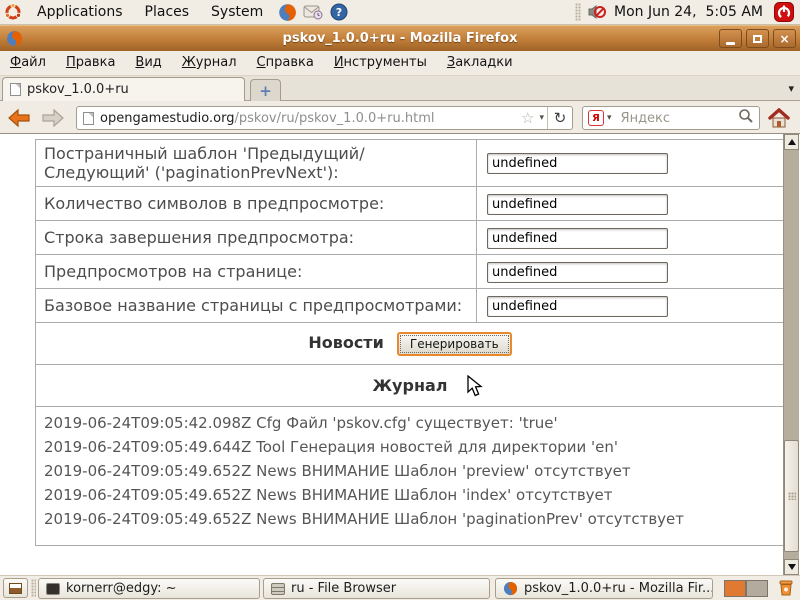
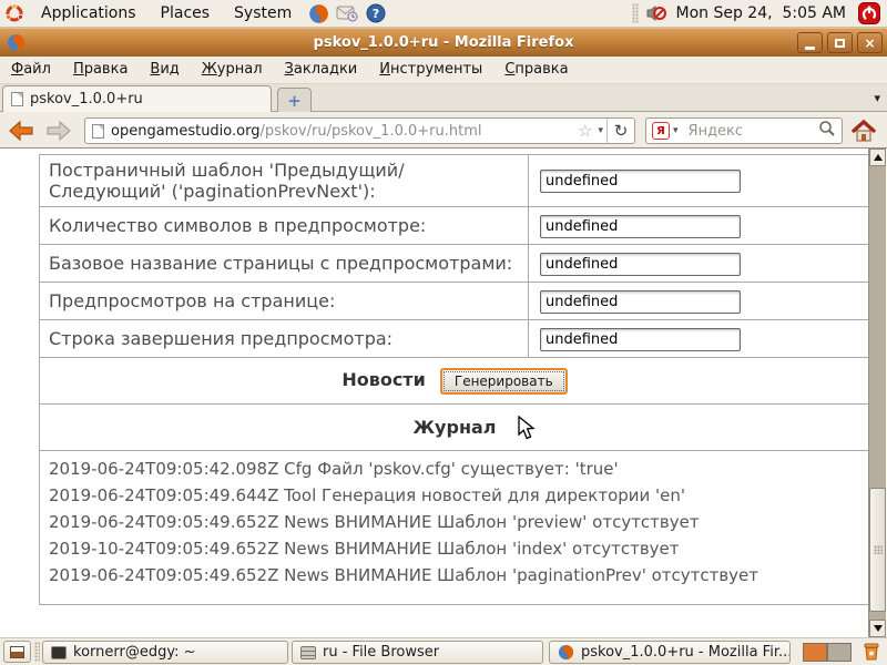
  Applications
  Places
  System
  ?
- Mon Jun 24, 5:05 AM
+ Mon Sep 24, 5:05 AM
  pskov_1.0.0+ru - Mozilla Firefox
  ×
  Файл
  Правка
  Вид
  Журнал
- Справка
+ Закладки
  Инструменты
- Закладки
+ Справка
  pskov_1.0.0+ru
  +
  ▾
  opengamestudio.org/pskov/ru/pskov_1.0.0+ru.html
  ☆
  ▾
  ↻
  Я
  ▾
  Яндекс
  Постраничный шаблон 'Предыдущий/Следующий' ('paginationPrevNext'):	undefined
  Количество символов в предпросмотре:	undefined
- Строка завершения предпросмотра:	undefined
+ Базовое название страницы с предпросмотрами:	undefined
  Предпросмотров на странице:	undefined
- Базовое название страницы с предпросмотрами:	undefined
+ Строка завершения предпросмотра:	undefined
  Новости Генерировать
  Журнал
- 2019-06-24T09:05:42.098Z Cfg Файл 'pskov.cfg' существует: 'true' 2019-06-24T09:05:49.644Z Tool Генерация новостей для директории 'en' 2019-06-24T09:05:49.652Z News ВНИМАНИЕ Шаблон 'preview' отсутствует 2019-06-24T09:05:49.652Z News ВНИМАНИЕ Шаблон 'index' отсутствует 2019-06-24T09:05:49.652Z News ВНИМАНИЕ Шаблон 'paginationPrev' отсутствует
+ 2019-06-24T09:05:42.098Z Cfg Файл 'pskov.cfg' существует: 'true' 2019-06-24T09:05:49.644Z Tool Генерация новостей для директории 'en' 2019-06-24T09:05:49.652Z News ВНИМАНИЕ Шаблон 'preview' отсутствует 2019-10-24T09:05:49.652Z News ВНИМАНИЕ Шаблон 'index' отсутствует 2019-06-24T09:05:49.652Z News ВНИМАНИЕ Шаблон 'paginationPrev' отсутствует
  kornerr@edgy: ~
  ru - File Browser
  pskov_1.0.0+ru - Mozilla Fir..
